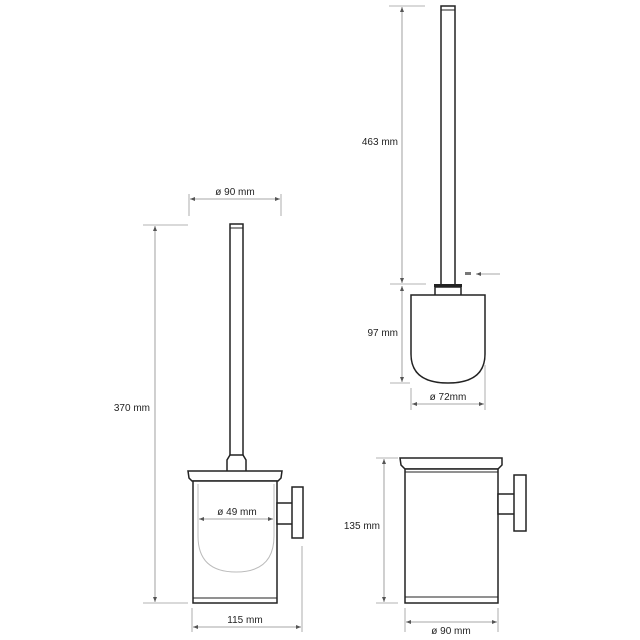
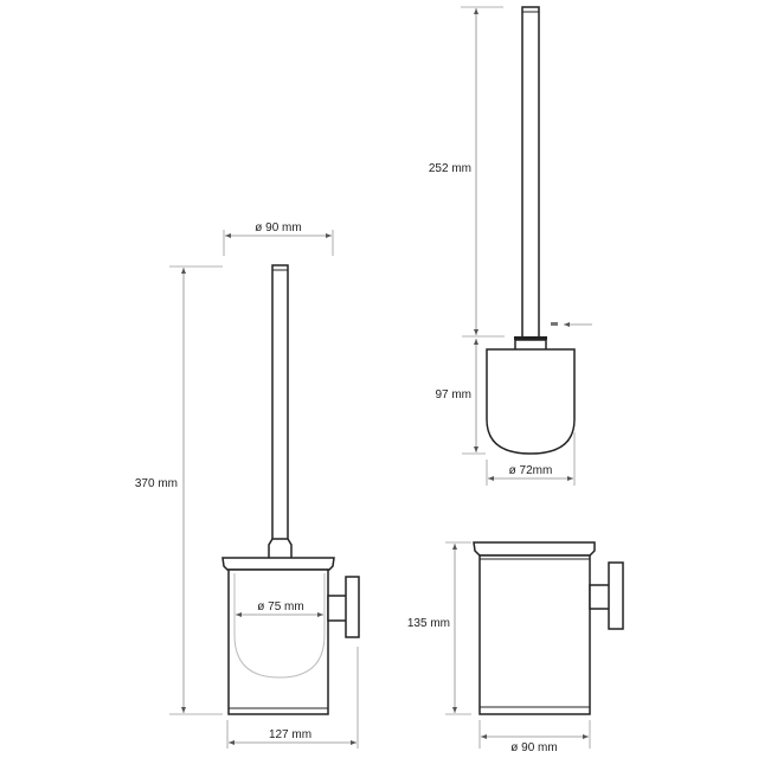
  ø 90 mm
  370 mm
- ø 49 mm
+ ø 75 mm
- 115 mm
+ 127 mm
- 463 mm
+ 252 mm
  97 mm
  ø 72mm
  135 mm
  ø 90 mm
